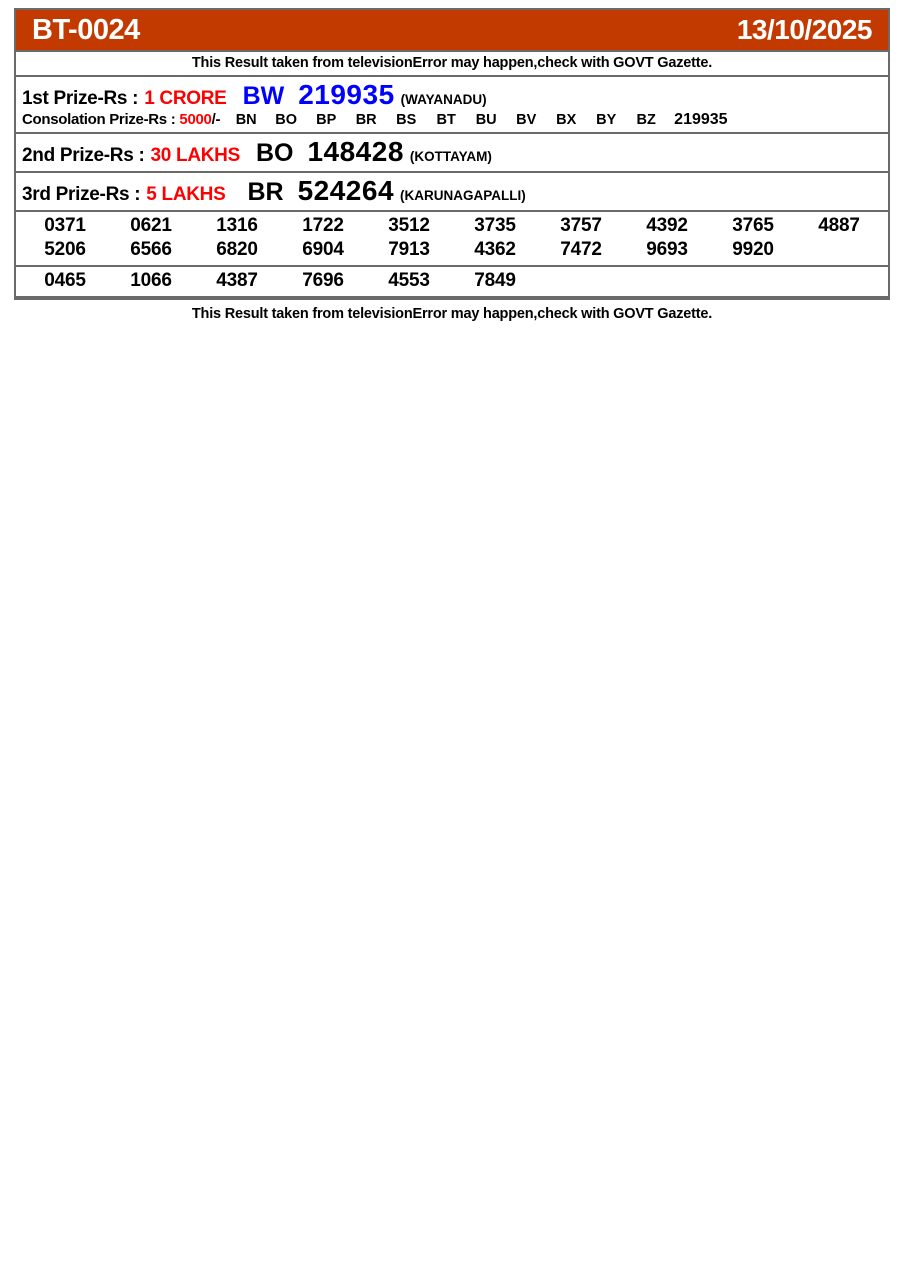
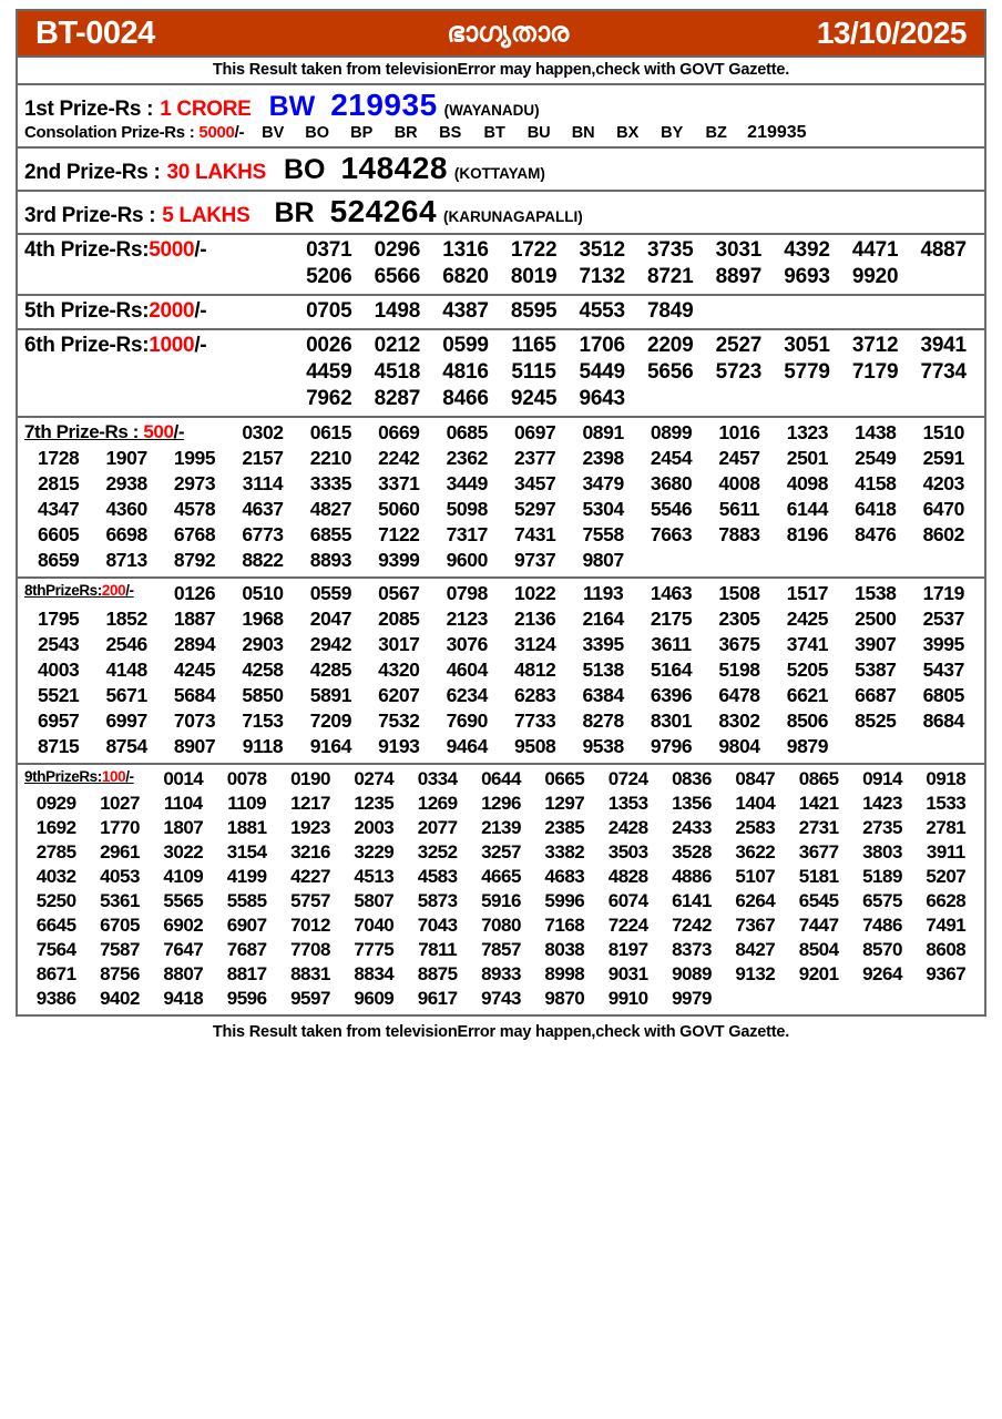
  BT-0024
+ ഭാഗ്യതാര
  13/10/2025
  This Result taken from televisionError may happen,check with GOVT Gazette.
  1st Prize-Rs :
  1 CRORE
  BW
  219935
  (WAYANADU)
  Consolation Prize-Rs :
  5000
  /-
- BN
+ BV
  BO
  BP
  BR
  BS
  BT
  BU
- BV
+ BN
  BX
  BY
  BZ
  219935
  2nd Prize-Rs :
  30 LAKHS
  BO
  148428
  (KOTTAYAM)
  3rd Prize-Rs :
  5 LAKHS
  BR
  524264
  (KARUNAGAPALLI)
+ 4th Prize-Rs:5000/-
  0371
- 0621
+ 0296
  1316
  1722
  3512
  3735
- 3757
+ 3031
  4392
- 3765
+ 4471
  4887
  5206
  6566
  6820
- 6904
+ 8019
- 7913
+ 7132
- 4362
+ 8721
- 7472
+ 8897
  9693
  9920
+ 5th Prize-Rs:2000/-
- 0465
+ 0705
- 1066
+ 1498
  4387
- 7696
+ 8595
  4553
  7849
+ 6th Prize-Rs:1000/-
+ 0026
+ 0212
+ 0599
+ 1165
+ 1706
+ 2209
+ 2527
+ 3051
+ 3712
+ 3941
+ 4459
+ 4518
+ 4816
+ 5115
+ 5449
+ 5656
+ 5723
+ 5779
+ 7179
+ 7734
+ 7962
+ 8287
+ 8466
+ 9245
+ 9643
+ 7th Prize-Rs : 500/-
+ 0302
+ 0615
+ 0669
+ 0685
+ 0697
+ 0891
+ 0899
+ 1016
+ 1323
+ 1438
+ 1510
+ 1728
+ 1907
+ 1995
+ 2157
+ 2210
+ 2242
+ 2362
+ 2377
+ 2398
+ 2454
+ 2457
+ 2501
+ 2549
+ 2591
+ 2815
+ 2938
+ 2973
+ 3114
+ 3335
+ 3371
+ 3449
+ 3457
+ 3479
+ 3680
+ 4008
+ 4098
+ 4158
+ 4203
+ 4347
+ 4360
+ 4578
+ 4637
+ 4827
+ 5060
+ 5098
+ 5297
+ 5304
+ 5546
+ 5611
+ 6144
+ 6418
+ 6470
+ 6605
+ 6698
+ 6768
+ 6773
+ 6855
+ 7122
+ 7317
+ 7431
+ 7558
+ 7663
+ 7883
+ 8196
+ 8476
+ 8602
+ 8659
+ 8713
+ 8792
+ 8822
+ 8893
+ 9399
+ 9600
+ 9737
+ 9807
+ 8thPrizeRs:200/-
+ 0126
+ 0510
+ 0559
+ 0567
+ 0798
+ 1022
+ 1193
+ 1463
+ 1508
+ 1517
+ 1538
+ 1719
+ 1795
+ 1852
+ 1887
+ 1968
+ 2047
+ 2085
+ 2123
+ 2136
+ 2164
+ 2175
+ 2305
+ 2425
+ 2500
+ 2537
+ 2543
+ 2546
+ 2894
+ 2903
+ 2942
+ 3017
+ 3076
+ 3124
+ 3395
+ 3611
+ 3675
+ 3741
+ 3907
+ 3995
+ 4003
+ 4148
+ 4245
+ 4258
+ 4285
+ 4320
+ 4604
+ 4812
+ 5138
+ 5164
+ 5198
+ 5205
+ 5387
+ 5437
+ 5521
+ 5671
+ 5684
+ 5850
+ 5891
+ 6207
+ 6234
+ 6283
+ 6384
+ 6396
+ 6478
+ 6621
+ 6687
+ 6805
+ 6957
+ 6997
+ 7073
+ 7153
+ 7209
+ 7532
+ 7690
+ 7733
+ 8278
+ 8301
+ 8302
+ 8506
+ 8525
+ 8684
+ 8715
+ 8754
+ 8907
+ 9118
+ 9164
+ 9193
+ 9464
+ 9508
+ 9538
+ 9796
+ 9804
+ 9879
+ 9thPrizeRs:100/-
+ 0014
+ 0078
+ 0190
+ 0274
+ 0334
+ 0644
+ 0665
+ 0724
+ 0836
+ 0847
+ 0865
+ 0914
+ 0918
+ 0929
+ 1027
+ 1104
+ 1109
+ 1217
+ 1235
+ 1269
+ 1296
+ 1297
+ 1353
+ 1356
+ 1404
+ 1421
+ 1423
+ 1533
+ 1692
+ 1770
+ 1807
+ 1881
+ 1923
+ 2003
+ 2077
+ 2139
+ 2385
+ 2428
+ 2433
+ 2583
+ 2731
+ 2735
+ 2781
+ 2785
+ 2961
+ 3022
+ 3154
+ 3216
+ 3229
+ 3252
+ 3257
+ 3382
+ 3503
+ 3528
+ 3622
+ 3677
+ 3803
+ 3911
+ 4032
+ 4053
+ 4109
+ 4199
+ 4227
+ 4513
+ 4583
+ 4665
+ 4683
+ 4828
+ 4886
+ 5107
+ 5181
+ 5189
+ 5207
+ 5250
+ 5361
+ 5565
+ 5585
+ 5757
+ 5807
+ 5873
+ 5916
+ 5996
+ 6074
+ 6141
+ 6264
+ 6545
+ 6575
+ 6628
+ 6645
+ 6705
+ 6902
+ 6907
+ 7012
+ 7040
+ 7043
+ 7080
+ 7168
+ 7224
+ 7242
+ 7367
+ 7447
+ 7486
+ 7491
+ 7564
+ 7587
+ 7647
+ 7687
+ 7708
+ 7775
+ 7811
+ 7857
+ 8038
+ 8197
+ 8373
+ 8427
+ 8504
+ 8570
+ 8608
+ 8671
+ 8756
+ 8807
+ 8817
+ 8831
+ 8834
+ 8875
+ 8933
+ 8998
+ 9031
+ 9089
+ 9132
+ 9201
+ 9264
+ 9367
+ 9386
+ 9402
+ 9418
+ 9596
+ 9597
+ 9609
+ 9617
+ 9743
+ 9870
+ 9910
+ 9979
  This Result taken from televisionError may happen,check with GOVT Gazette.
